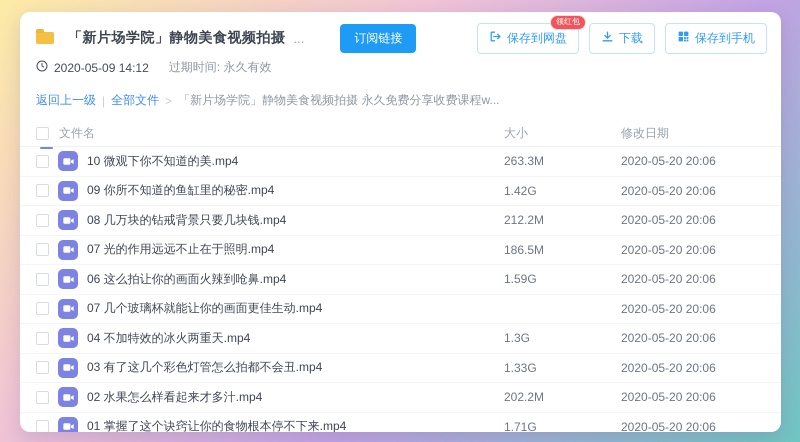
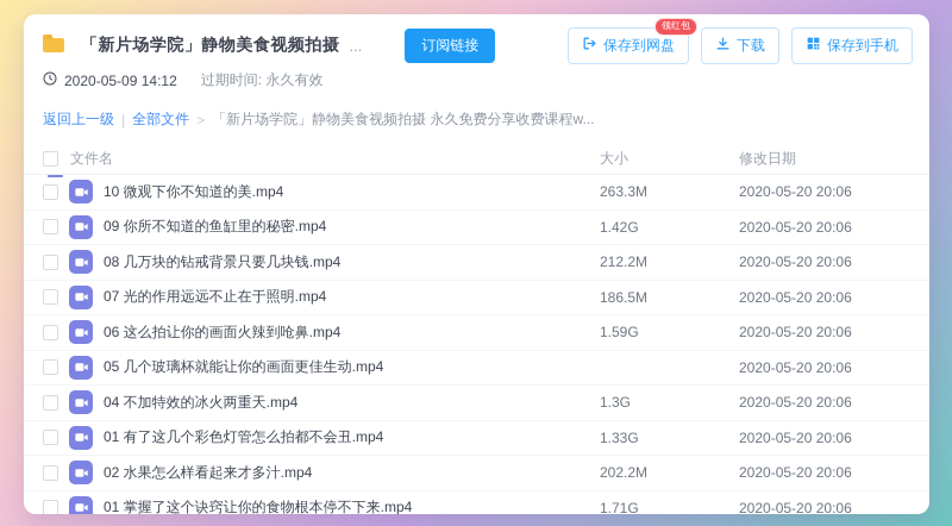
  「新片场学院」静物美食视频拍摄
  ...
  订阅链接
  领红包
  保存到网盘
  下载
  保存到手机
  2020-05-09 14:12
  过期时间: 永久有效
  返回上一级
  |
  全部文件
  >
  「新片场学院」静物美食视频拍摄 永久免费分享收费课程w...
  文件名
  大小
  修改日期
  10 微观下你不知道的美.mp4
  263.3M
  2020-05-20 20:06
  09 你所不知道的鱼缸里的秘密.mp4
  1.42G
  2020-05-20 20:06
  08 几万块的钻戒背景只要几块钱.mp4
  212.2M
  2020-05-20 20:06
  07 光的作用远远不止在于照明.mp4
  186.5M
  2020-05-20 20:06
  06 这么拍让你的画面火辣到呛鼻.mp4
  1.59G
  2020-05-20 20:06
- 07 几个玻璃杯就能让你的画面更佳生动.mp4
+ 05 几个玻璃杯就能让你的画面更佳生动.mp4
  2020-05-20 20:06
  04 不加特效的冰火两重天.mp4
  1.3G
  2020-05-20 20:06
- 03 有了这几个彩色灯管怎么拍都不会丑.mp4
+ 01 有了这几个彩色灯管怎么拍都不会丑.mp4
  1.33G
  2020-05-20 20:06
  02 水果怎么样看起来才多汁.mp4
  202.2M
  2020-05-20 20:06
  01 掌握了这个诀窍让你的食物根本停不下来.mp4
  1.71G
  2020-05-20 20:06
